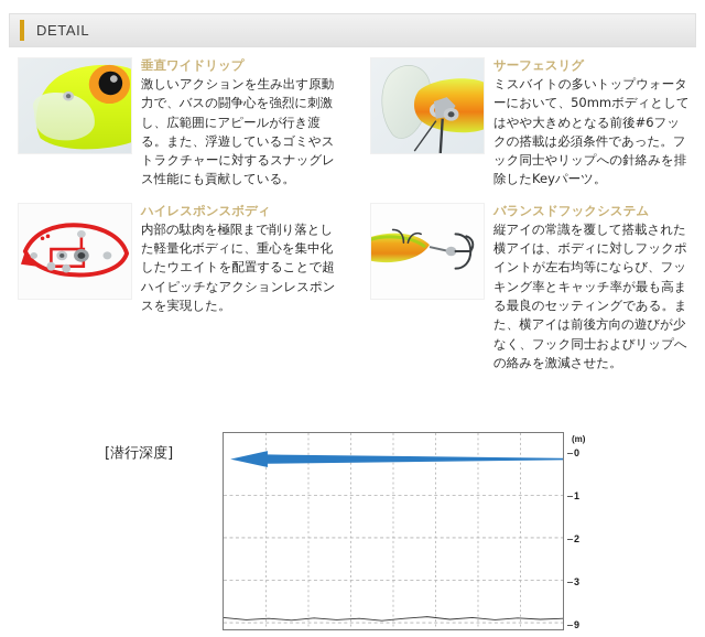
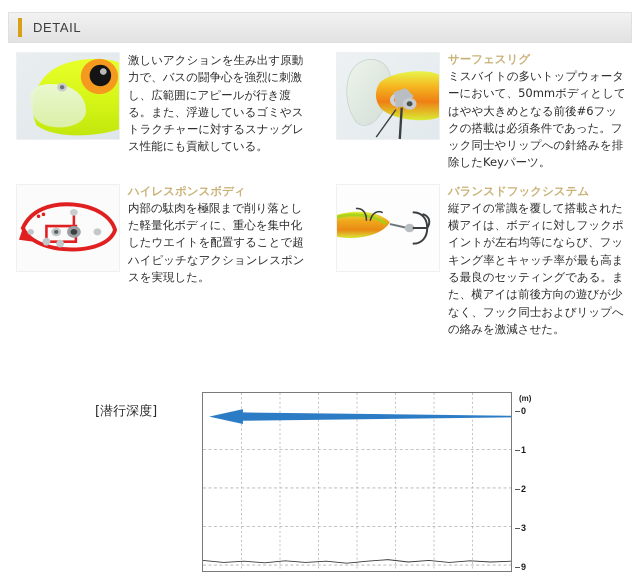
  DETAIL
- 垂直ワイドリップ
  激しいアクションを生み出す原動力で、バスの闘争心を強烈に刺激し、広範囲にアピールが行き渡る。また、浮遊しているゴミやストラクチャーに対するスナッグレス性能にも貢献している。
  サーフェスリグ
  ミスバイトの多いトップウォーターにおいて、50mmボディとしてはやや大きめとなる前後#6フックの搭載は必須条件であった。フック同士やリップへの針絡みを排除したKeyパーツ。
  ハイレスポンスボディ
  内部の駄肉を極限まで削り落とした軽量化ボディに、重心を集中化したウエイトを配置することで超ハイピッチなアクションレスポンスを実現した。
  バランスドフックシステム
  縦アイの常識を覆して搭載された横アイは、ボディに対しフックポイントが左右均等にならび、フッキング率とキャッチ率が最も高まる最良のセッティングである。また、横アイは前後方向の遊びが少なく、フック同士およびリップへの絡みを激減させた。
  [潜行深度]
  (m)
  0
  1
  2
  3
  9
